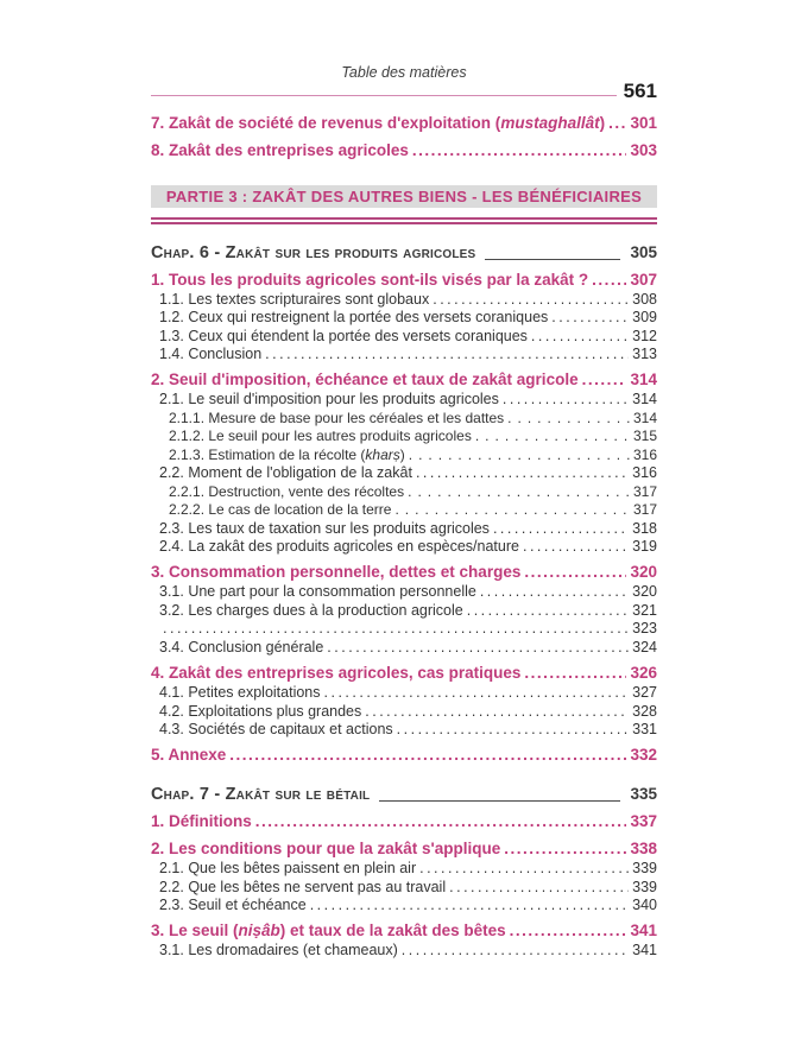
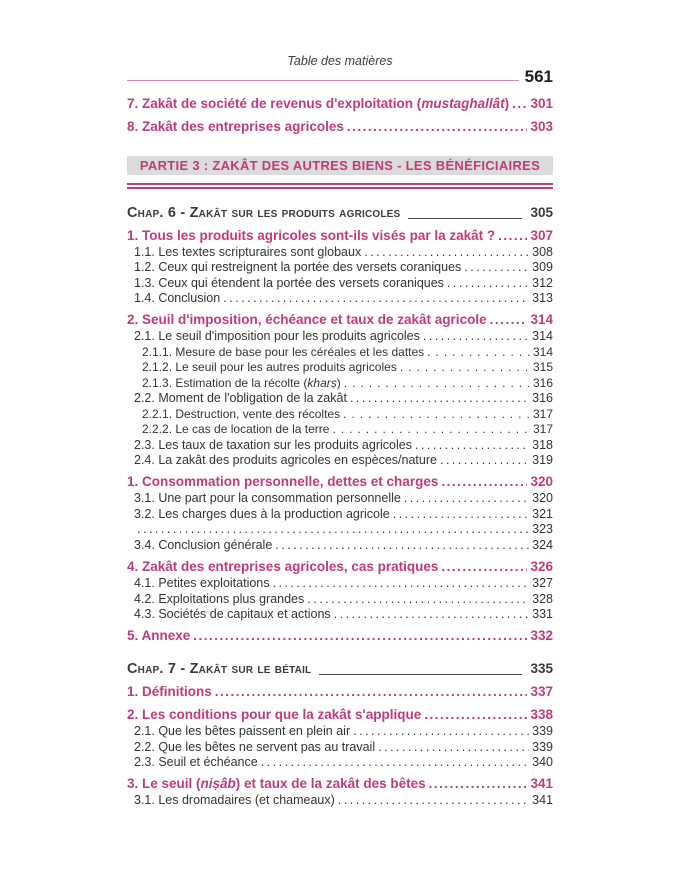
  Table des matières
  561
  7. Zakât de société de revenus d'exploitation (mustaghallât)
  301
  8. Zakât des entreprises agricoles
  303
  PARTIE 3 : ZAKÂT DES AUTRES BIENS - LES BÉNÉFICIAIRES
  Chap. 6 - Zakât sur les produits agricoles
  305
  1. Tous les produits agricoles sont-ils visés par la zakât ?
  307
  1.1. Les textes scripturaires sont globaux
  308
  1.2. Ceux qui restreignent la portée des versets coraniques
  309
  1.3. Ceux qui étendent la portée des versets coraniques
  312
  1.4. Conclusion
  313
  2. Seuil d'imposition, échéance et taux de zakât agricole
  314
  2.1. Le seuil d'imposition pour les produits agricoles
  314
  2.1.1. Mesure de base pour les céréales et les dattes
  314
  2.1.2. Le seuil pour les autres produits agricoles
  315
  2.1.3. Estimation de la récolte (kharṣ)
  316
  2.2. Moment de l'obligation de la zakât
  316
  2.2.1. Destruction, vente des récoltes
  317
  2.2.2. Le cas de location de la terre
  317
  2.3. Les taux de taxation sur les produits agricoles
  318
  2.4. La zakât des produits agricoles en espèces/nature
  319
- 3. Consommation personnelle, dettes et charges
+ 1. Consommation personnelle, dettes et charges
  320
  3.1. Une part pour la consommation personnelle
  320
  3.2. Les charges dues à la production agricole
  321
  323
  3.4. Conclusion générale
  324
  4. Zakât des entreprises agricoles, cas pratiques
  326
  4.1. Petites exploitations
  327
  4.2. Exploitations plus grandes
  328
  4.3. Sociétés de capitaux et actions
  331
  5. Annexe
  332
  Chap. 7 - Zakât sur le bétail
  335
  1. Définitions
  337
  2. Les conditions pour que la zakât s'applique
  338
  2.1. Que les bêtes paissent en plein air
  339
  2.2. Que les bêtes ne servent pas au travail
  339
  2.3. Seuil et échéance
  340
  3. Le seuil (niṣâb) et taux de la zakât des bêtes
  341
  3.1. Les dromadaires (et chameaux)
  341
